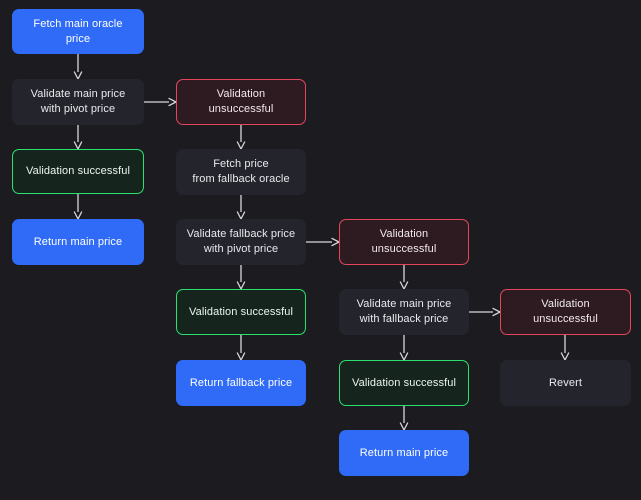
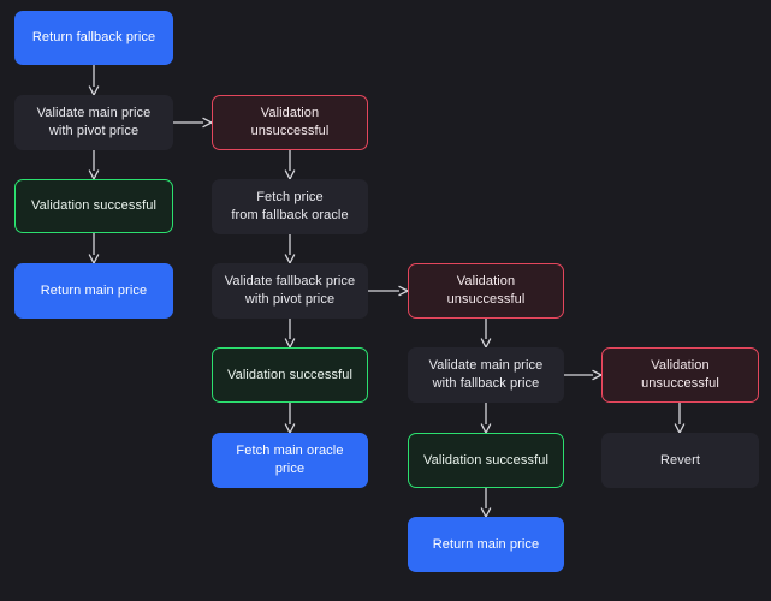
- Fetch main oracle price
+ Return fallback price
  Validate main price
  with pivot price
  Validation unsuccessful
  Validation successful
  Fetch price
  from fallback oracle
  Return main price
  Validate fallback price
  with pivot price
  Validation unsuccessful
  Validation successful
  Validate main price
  with fallback price
  Validation unsuccessful
- Return fallback price
+ Fetch main oracle price
  Validation successful
  Revert
  Return main price
